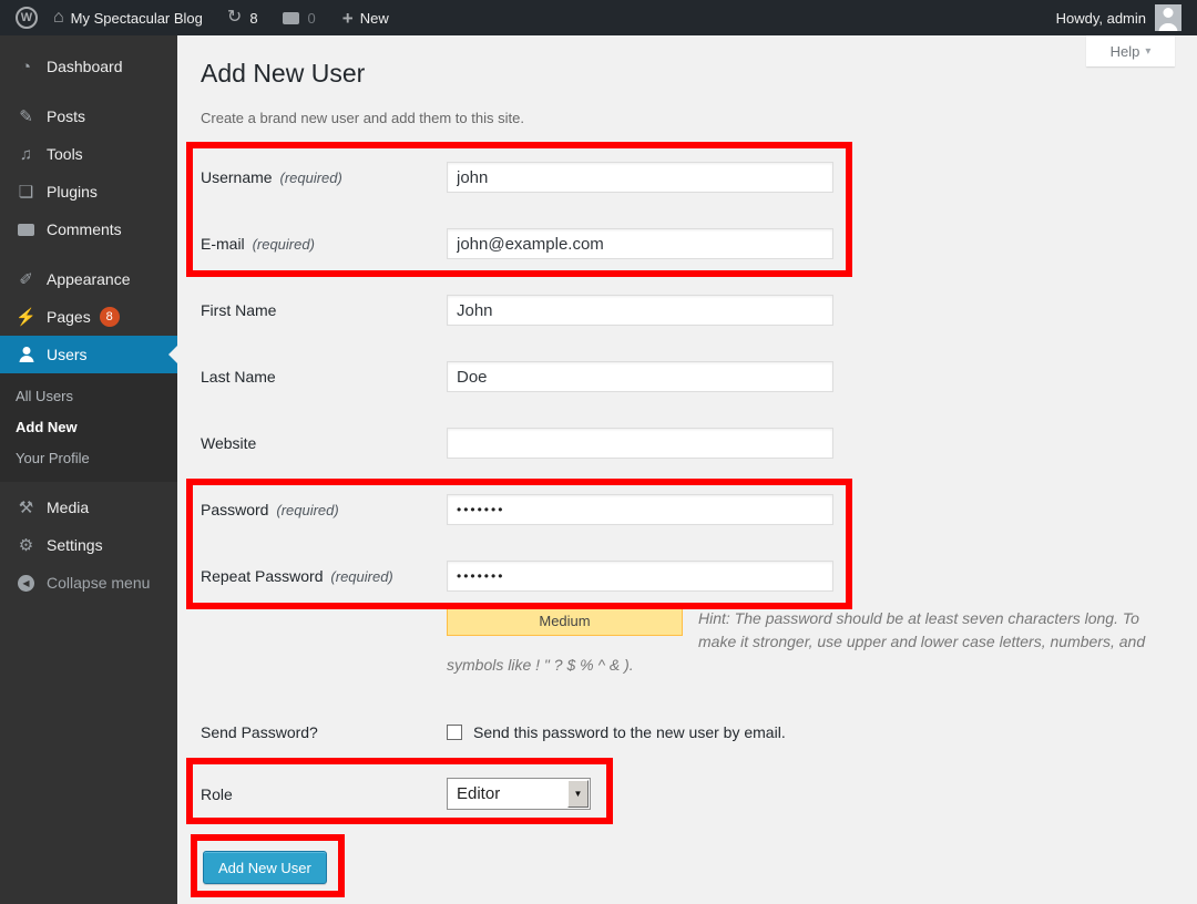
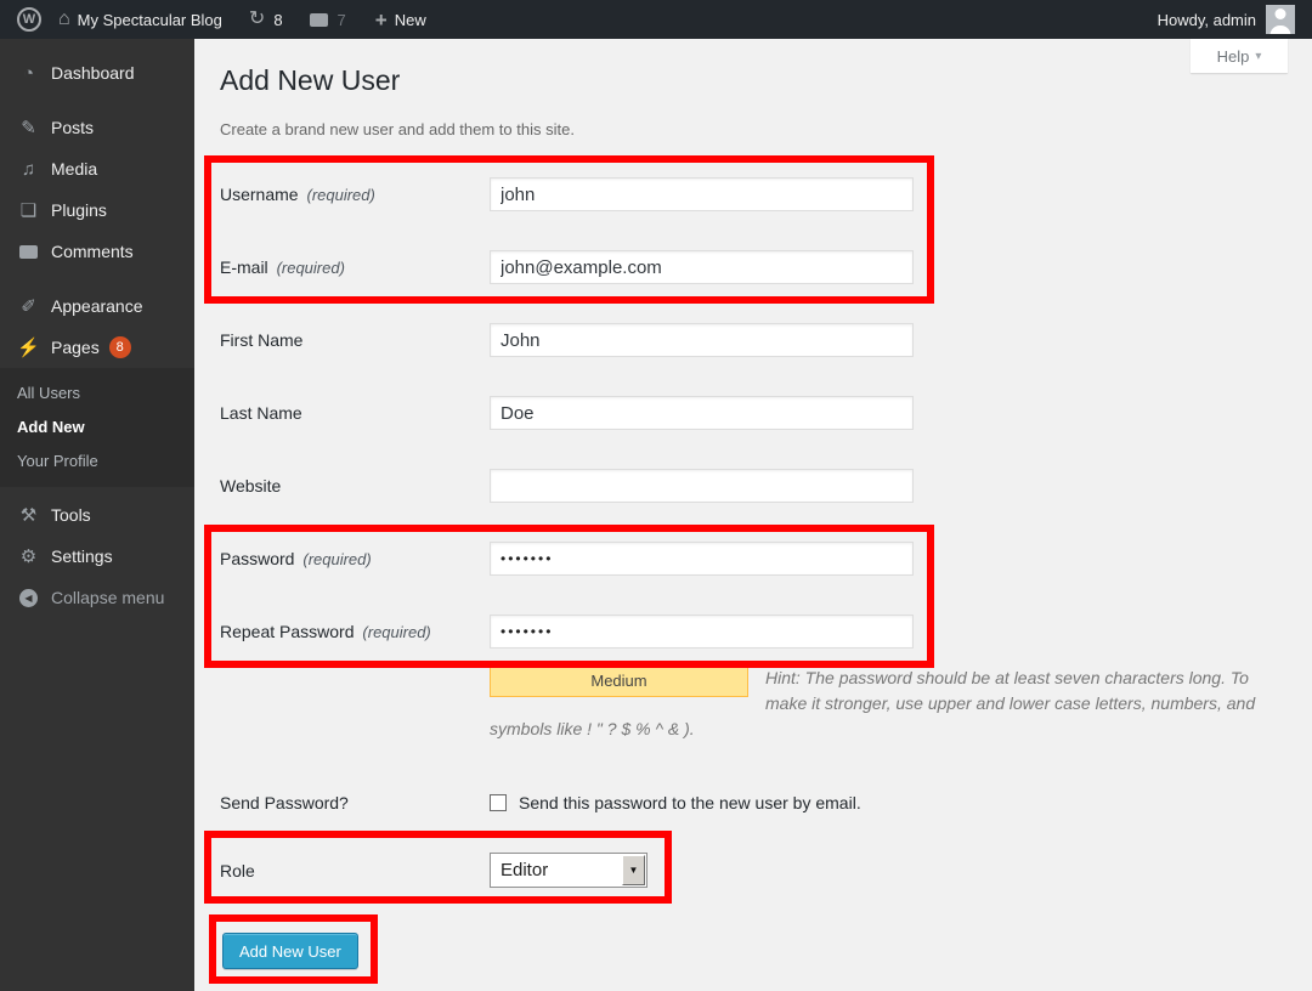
  W
  ⌂
  My Spectacular Blog
  ↻
  8
- 0
+ 7
  +
  New
  Howdy, admin
  ◔
  Dashboard
  ✎
  Posts
  ♫
- Tools
+ Media
  ❏
  Plugins
  Comments
  ✐
  Appearance
  ⚡
  Pages
  8
- Users
  All Users
  Add New
  Your Profile
  ⚒
- Media
+ Tools
  ⚙
  Settings
  ◀
  Collapse menu
  Help
  ▾
  Add New User
  Create a brand new user and add them to this site.
  Username (required)
  john
  E-mail (required)
  john@example.com
  First Name
  John
  Last Name
  Doe
  Website
  Password (required)
  •••••••
  Repeat Password (required)
  •••••••
  Medium
  Hint: The password should be at least seven characters long. To make it stronger, use upper and lower case letters, numbers, and symbols like ! " ? $ % ^ & ).
  Send Password?
  Send this password to the new user by email.
  Role
  Editor
  ▼
  Add New User
